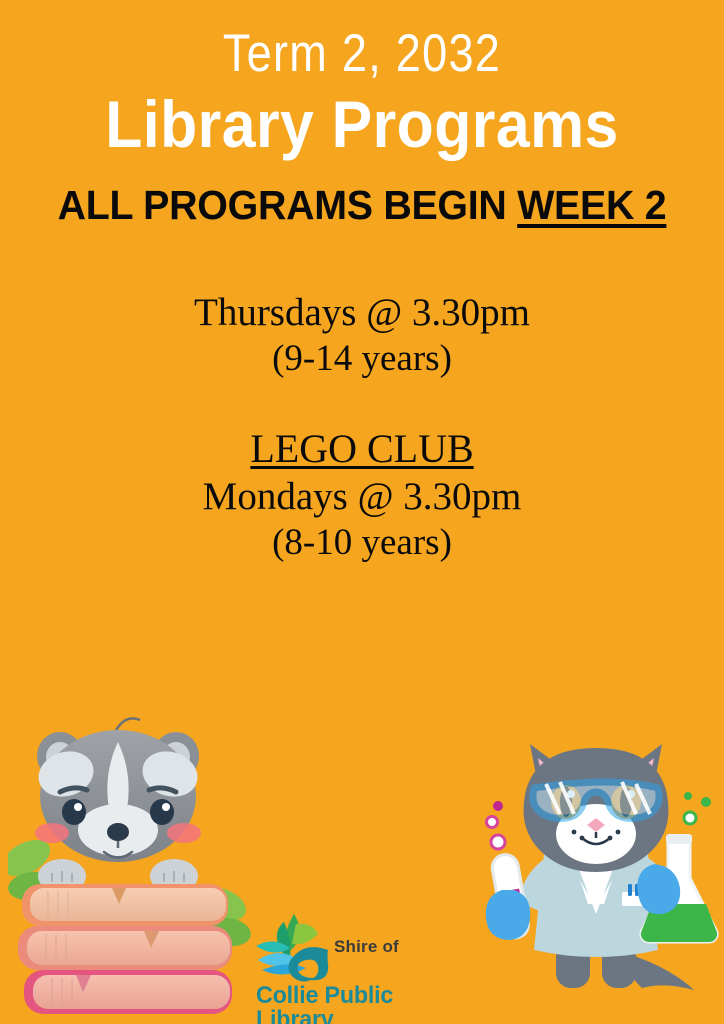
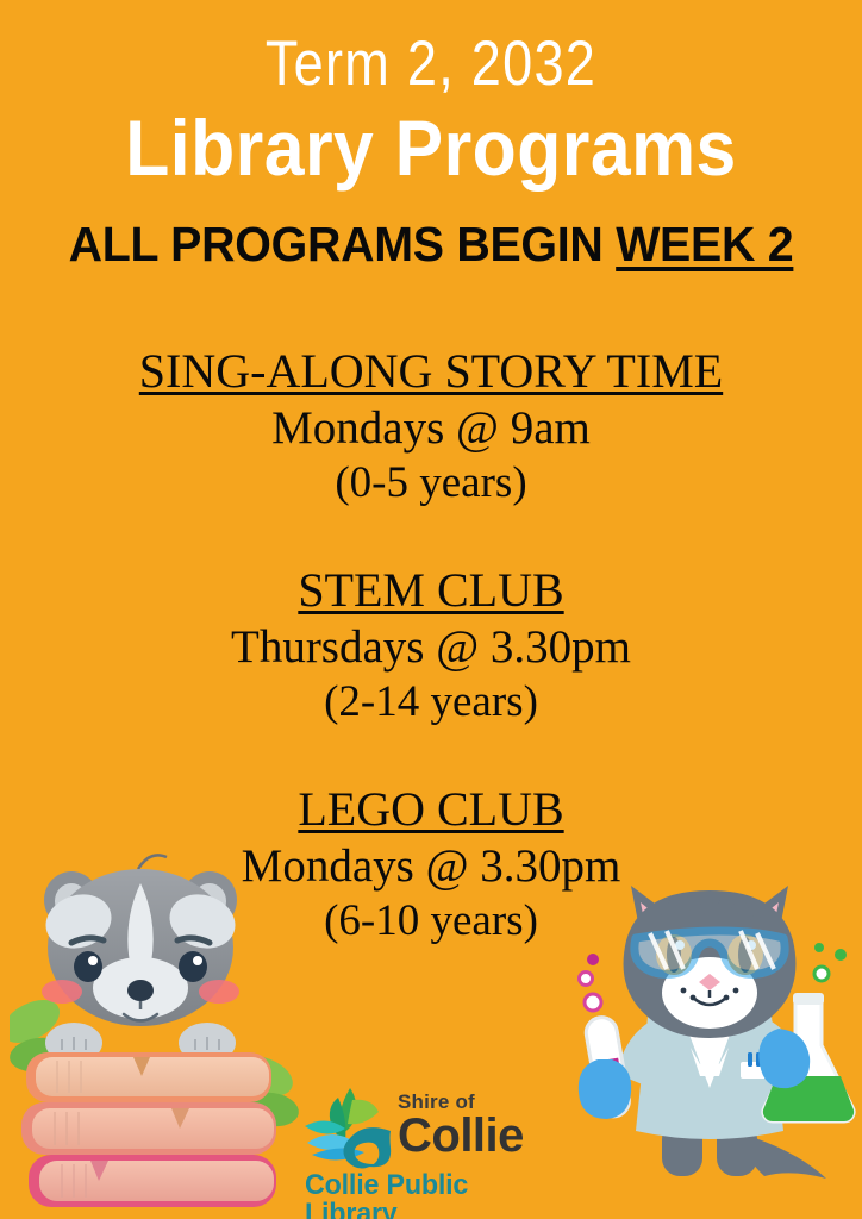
  Term 2, 2032
  Library Programs
  ALL PROGRAMS BEGIN WEEK 2
+ SING-ALONG STORY TIME
+ Mondays @ 9am
+ (0-5 years)
+ STEM CLUB
  Thursdays @ 3.30pm
- (9-14 years)
+ (2-14 years)
  LEGO CLUB
  Mondays @ 3.30pm
- (8-10 years)
+ (6-10 years)
  Shire of
+ Collie
  Collie Public Library
